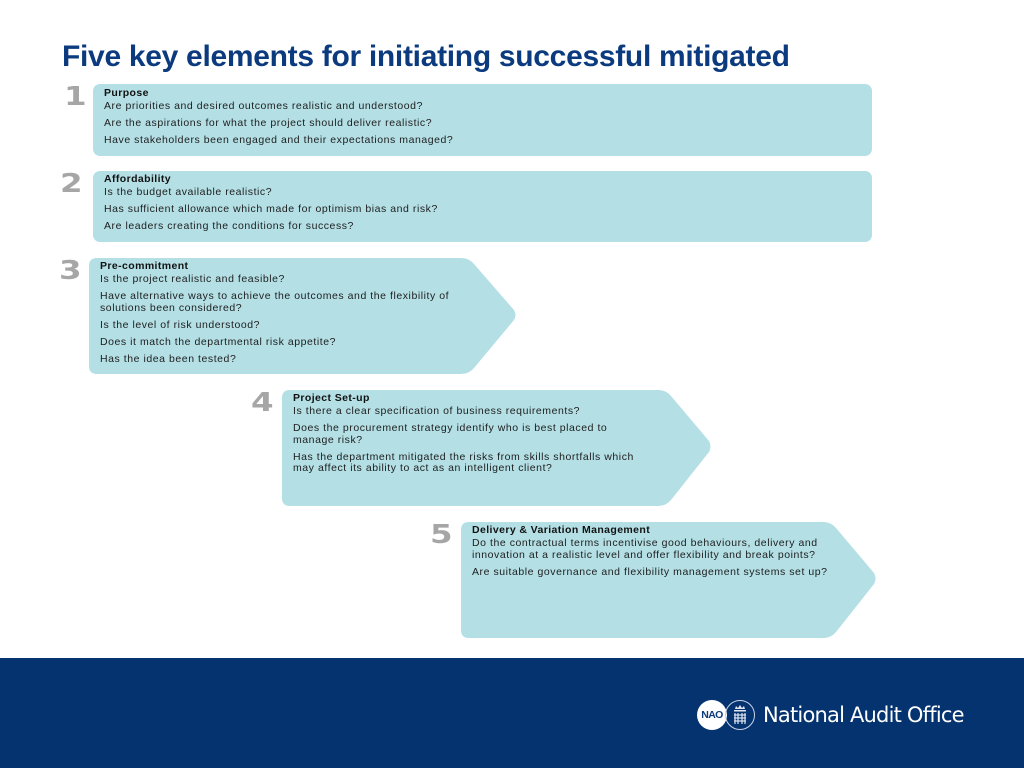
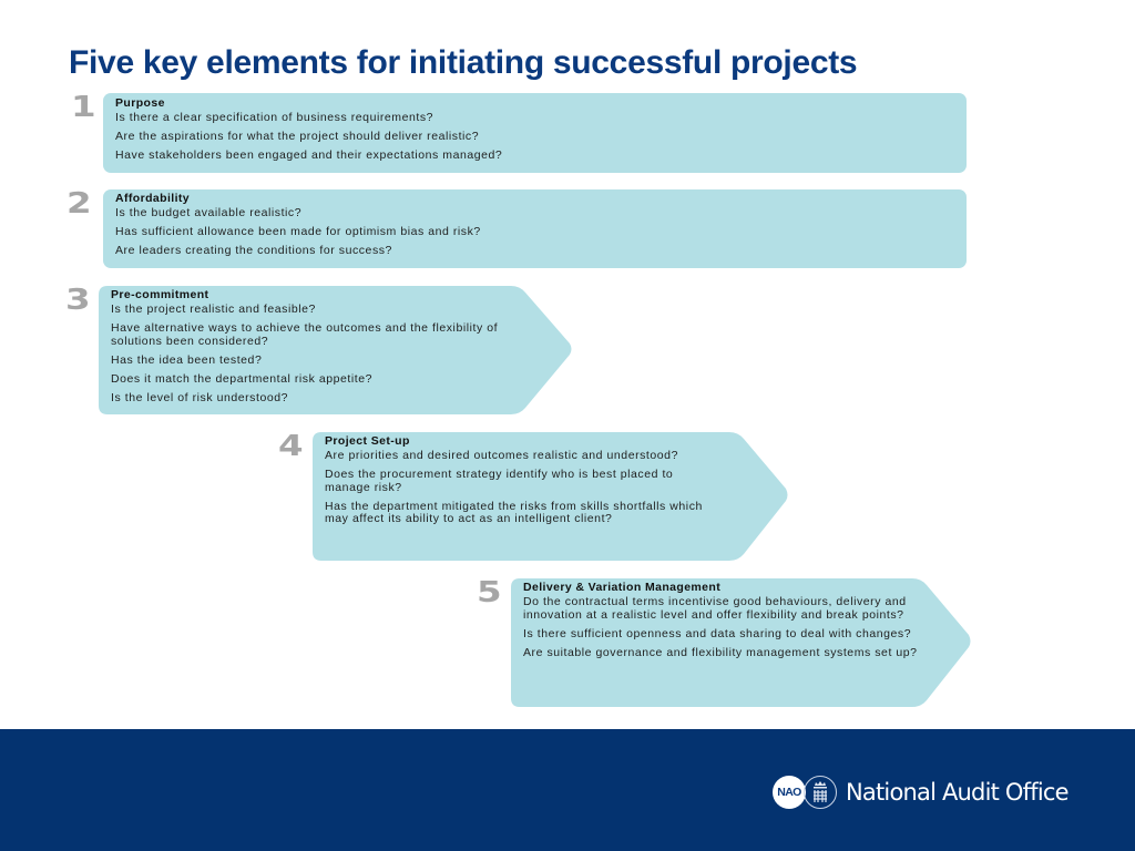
- Five key elements for initiating successful mitigated
+ Five key elements for initiating successful projects
  1
  Purpose
- Are priorities and desired outcomes realistic and understood?
+ Is there a clear specification of business requirements?
  Are the aspirations for what the project should deliver realistic?
  Have stakeholders been engaged and their expectations managed?
  2
  Affordability
  Is the budget available realistic?
- Has sufficient allowance which made for optimism bias and risk?
+ Has sufficient allowance been made for optimism bias and risk?
  Are leaders creating the conditions for success?
  3
  Pre-commitment
  Is the project realistic and feasible?
  Have alternative ways to achieve the outcomes and the flexibility of solutions been considered?
- Is the level of risk understood?
+ Has the idea been tested?
  Does it match the departmental risk appetite?
- Has the idea been tested?
+ Is the level of risk understood?
  4
  Project Set-up
- Is there a clear specification of business requirements?
+ Are priorities and desired outcomes realistic and understood?
  Does the procurement strategy identify who is best placed to manage risk?
  Has the department mitigated the risks from skills shortfalls which may affect its ability to act as an intelligent client?
  5
  Delivery & Variation Management
  Do the contractual terms incentivise good behaviours, delivery and innovation at a realistic level and offer flexibility and break points?
+ Is there sufficient openness and data sharing to deal with changes?
  Are suitable governance and flexibility management systems set up?
  NAO
  National Audit Office
